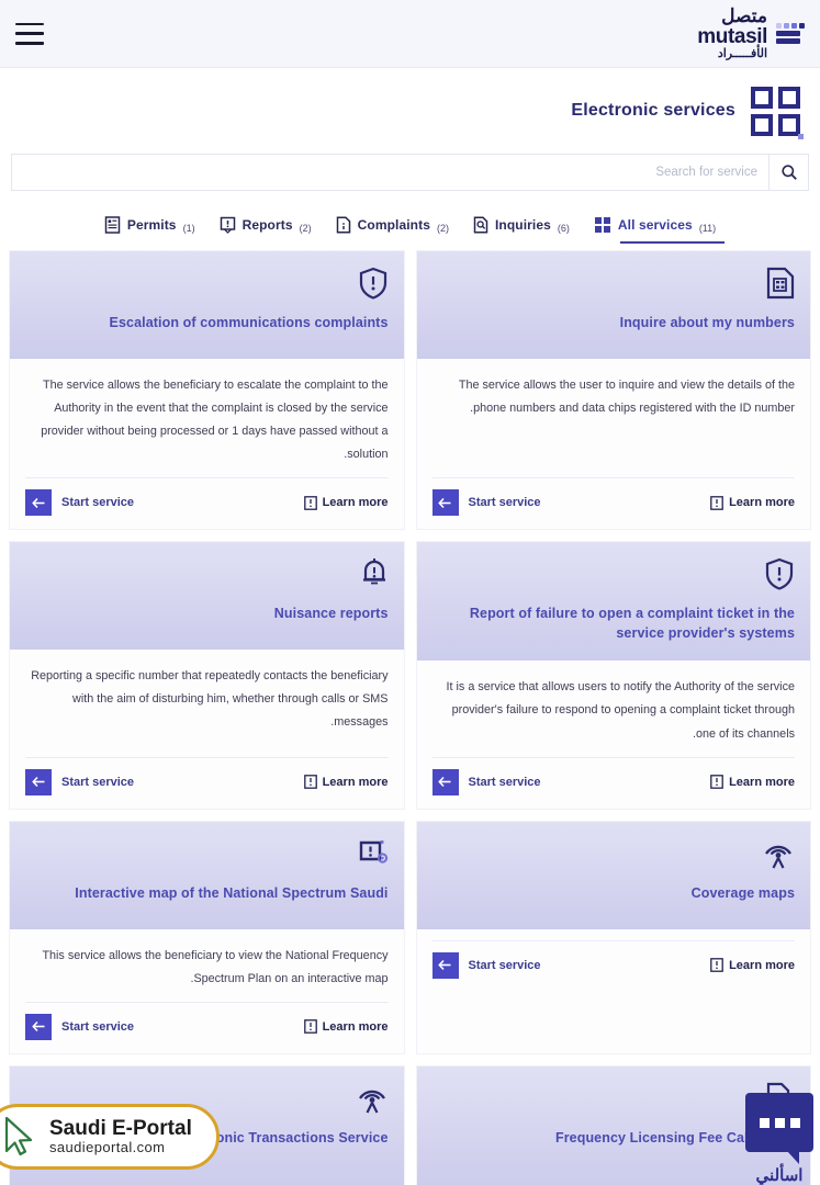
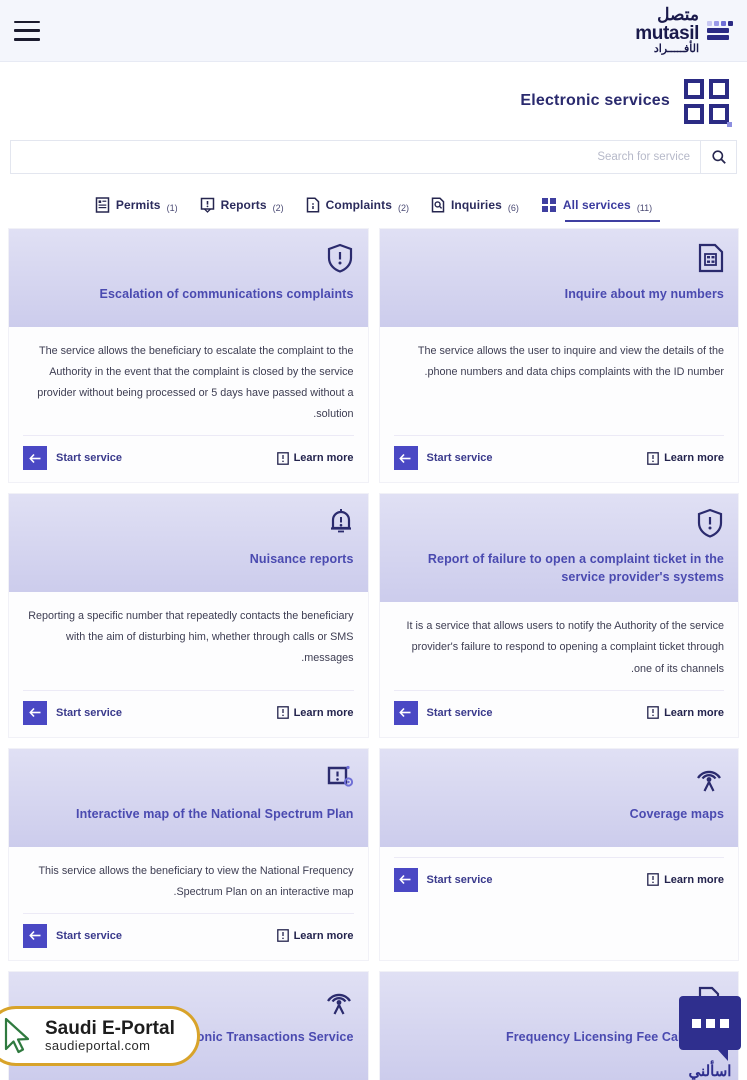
  متصل
  mutasil
  الأفـــــراد
  Electronic services
  Permits
  (1)
  Reports
  (2)
  Complaints
  (2)
  Inquiries
  (6)
  All services
  (11)
  Escalation of communications complaints
- The service allows the beneficiary to escalate the complaint to the Authority in the event that the complaint is closed by the service provider without being processed or 1 days have passed without a solution.
+ The service allows the beneficiary to escalate the complaint to the Authority in the event that the complaint is closed by the service provider without being processed or 5 days have passed without a solution.
  Start service
  Learn more
  Inquire about my numbers
- The service allows the user to inquire and view the details of the phone numbers and data chips registered with the ID number.
+ The service allows the user to inquire and view the details of the phone numbers and data chips complaints with the ID number.
  Start service
  Learn more
  Nuisance reports
  Reporting a specific number that repeatedly contacts the beneficiary with the aim of disturbing him, whether through calls or SMS messages.
  Start service
  Learn more
  Report of failure to open a complaint ticket in the service provider's systems
  It is a service that allows users to notify the Authority of the service provider's failure to respond to opening a complaint ticket through one of its channels.
  Start service
  Learn more
- Interactive map of the National Spectrum Saudi
+ Interactive map of the National Spectrum Plan
  This service allows the beneficiary to view the National Frequency Spectrum Plan on an interactive map.
  Start service
  Learn more
  Coverage maps
  Start service
  Learn more
  onic Transactions Service
  Frequency Licensing Fee Ca
  اسألني
  Saudi E-Portal
  saudieportal.com
